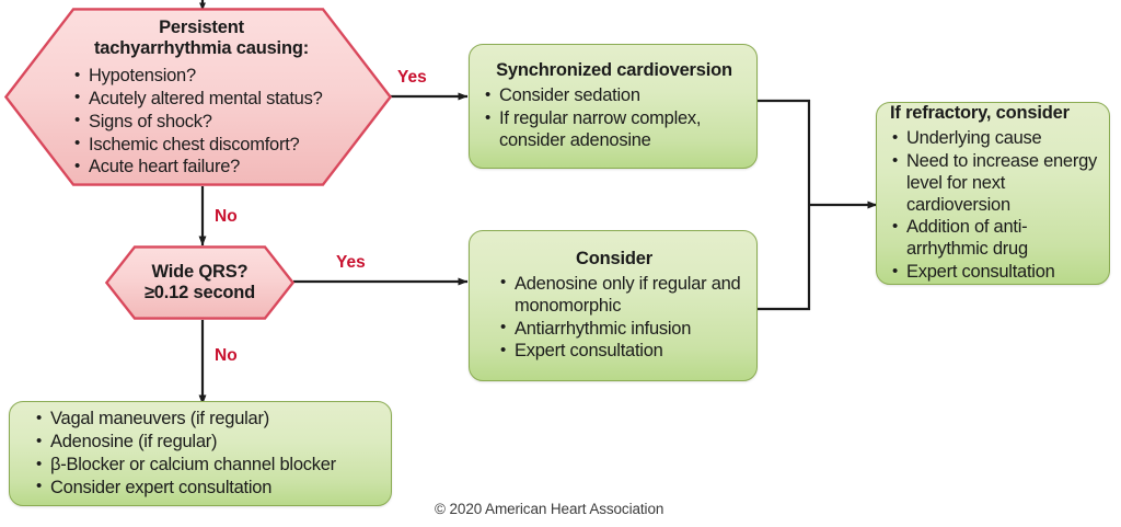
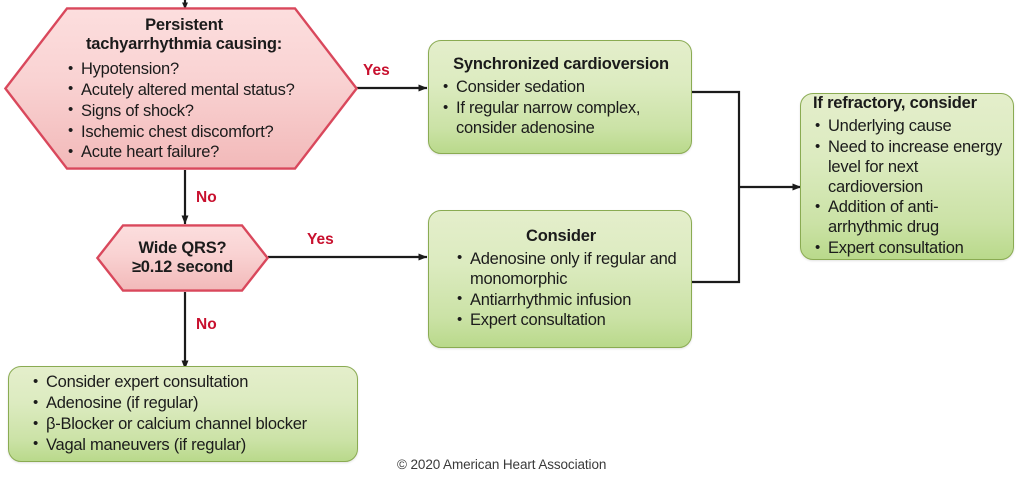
  Persistent
  tachyarrhythmia causing:
  Hypotension?
  Acutely altered mental status?
  Signs of shock?
  Ischemic chest discomfort?
  Acute heart failure?
  Wide QRS?
  ≥0.12 second
  Synchronized cardioversion
  Consider sedation
  If regular narrow complex, consider adenosine
  Consider
  Adenosine only if regular and monomorphic
  Antiarrhythmic infusion
  Expert consultation
  If refractory, consider
  Underlying cause
  Need to increase energy level for next cardioversion
  Addition of anti-arrhythmic drug
  Expert consultation
- Vagal maneuvers (if regular)
+ Consider expert consultation
  Adenosine (if regular)
  β-Blocker or calcium channel blocker
- Consider expert consultation
+ Vagal maneuvers (if regular)
  Yes
  No
  Yes
  No
  © 2020 American Heart Association
